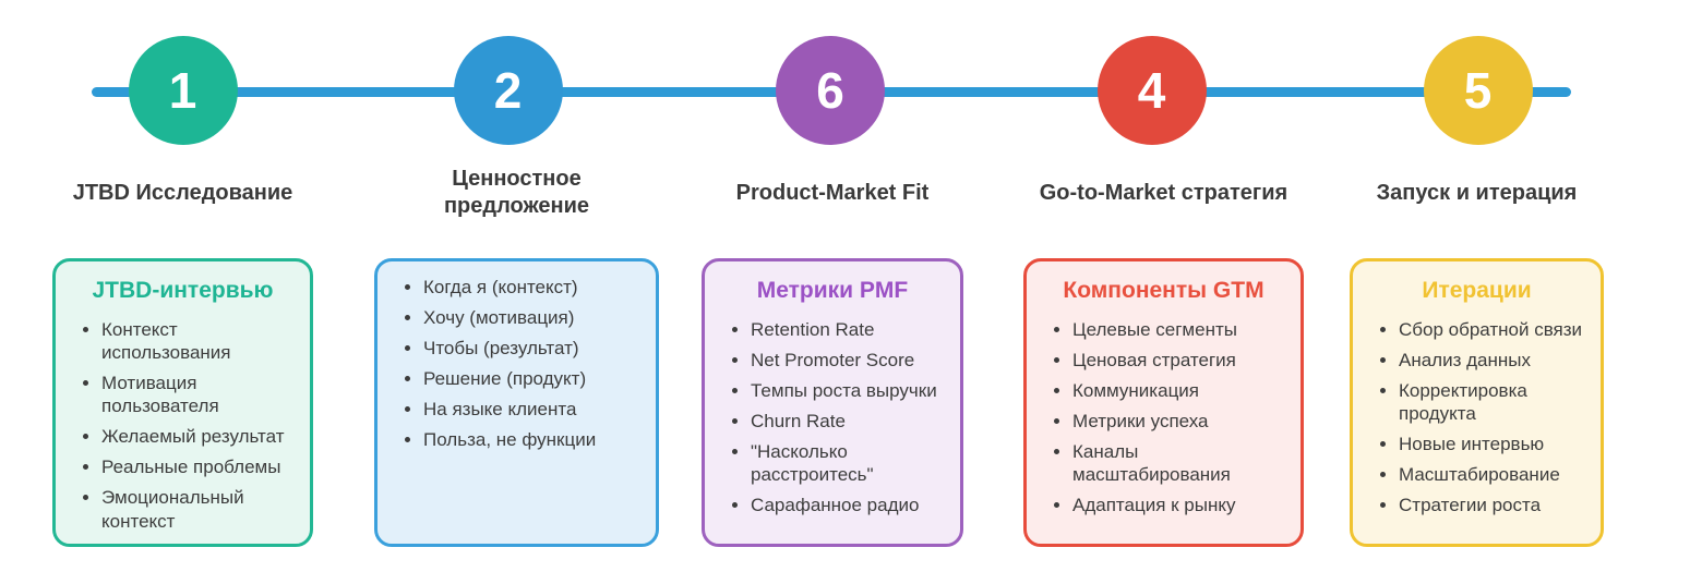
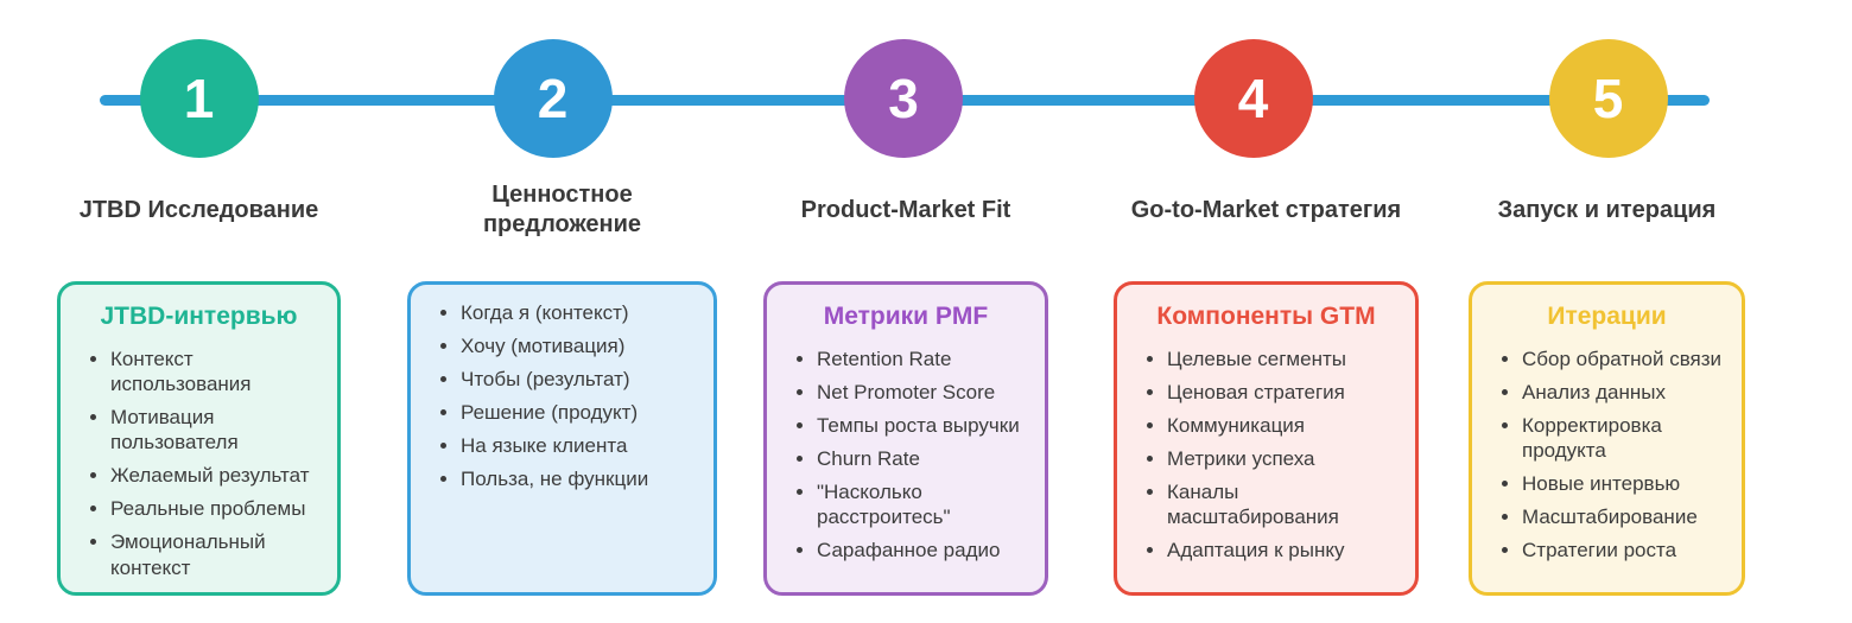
  1
  JTBD Исследование
  JTBD-интервью
  Контекст использования
  Мотивация пользователя
  Желаемый результат
  Реальные проблемы
  Эмоциональный контекст
  2
  Ценностное
  предложение
  Когда я (контекст)
  Хочу (мотивация)
  Чтобы (результат)
  Решение (продукт)
  На языке клиента
  Польза, не функции
- 6
+ 3
  Product-Market Fit
  Метрики PMF
  Retention Rate
  Net Promoter Score
  Темпы роста выручки
  Churn Rate
  "Насколько расстроитесь"
  Сарафанное радио
  4
  Go-to-Market стратегия
  Компоненты GTM
  Целевые сегменты
  Ценовая стратегия
  Коммуникация
  Метрики успеха
  Каналы масштабирования
  Адаптация к рынку
  5
  Запуск и итерация
  Итерации
  Сбор обратной связи
  Анализ данных
  Корректировка продукта
  Новые интервью
  Масштабирование
  Стратегии роста
